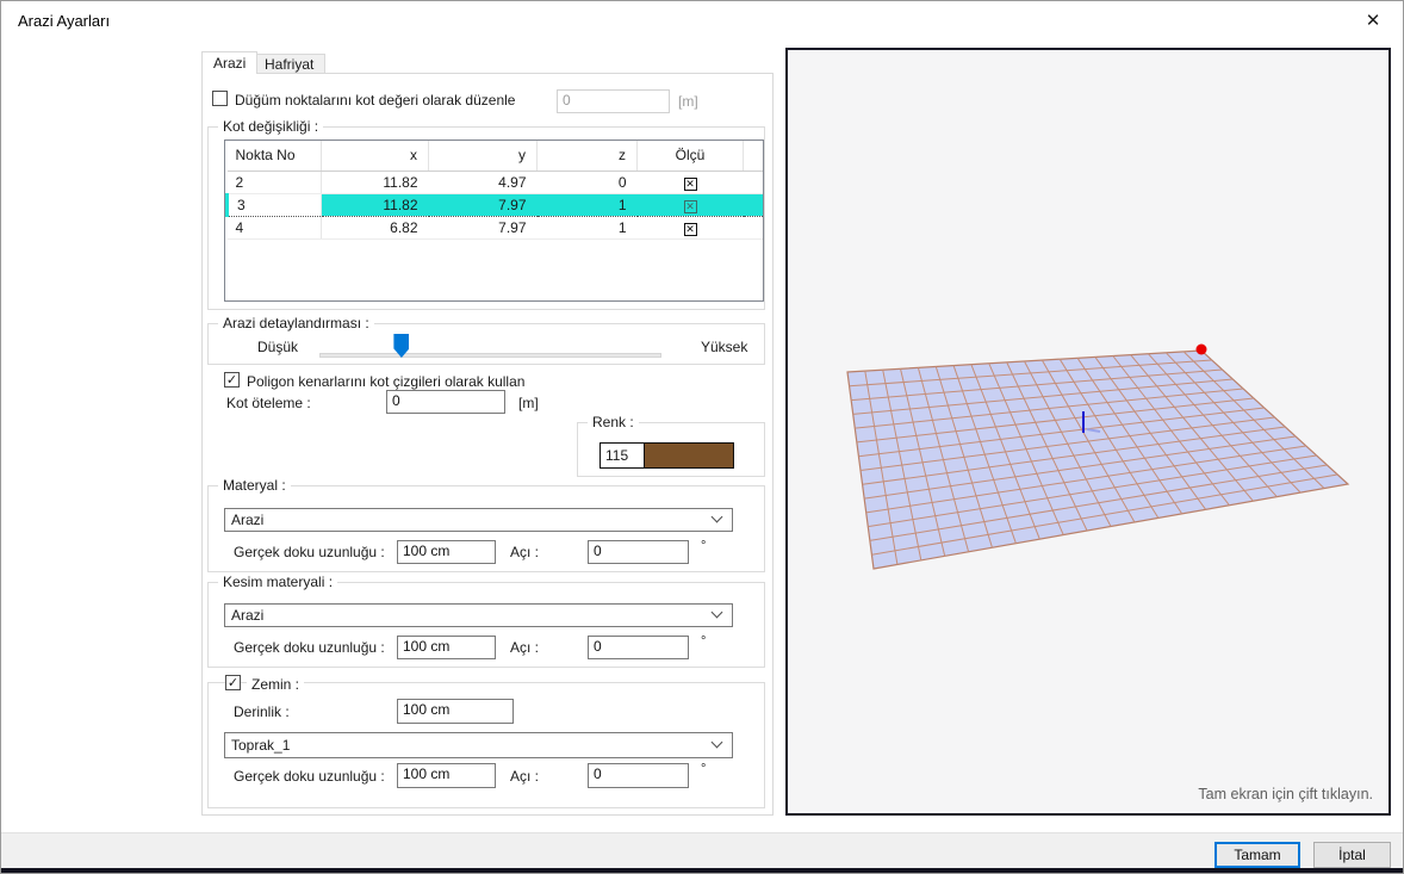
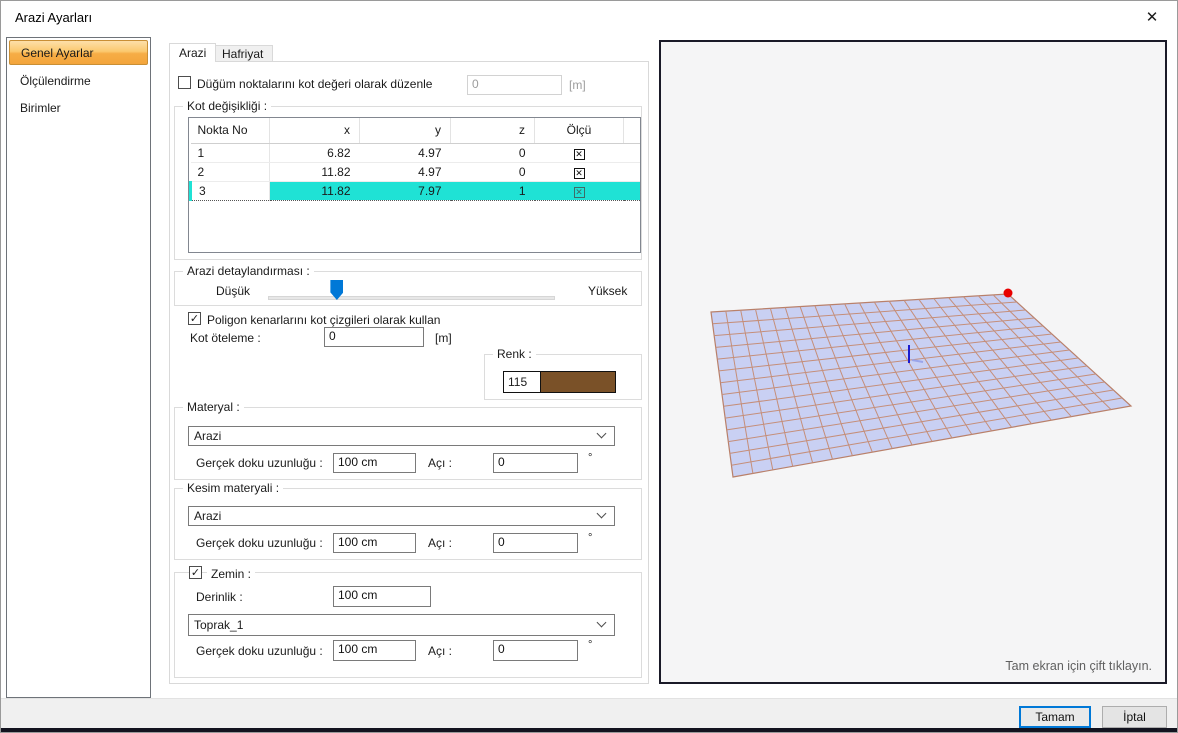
  Arazi Ayarları
  ✕
+ Genel Ayarlar
+ Ölçülendirme
+ Birimler
  Arazi
  Hafriyat
  Düğüm noktalarını kot değeri olarak düzenle
  0
  [m]
  Kot değişikliği :
  Nokta No	x	y	z	Ölçü
+ 1	6.82	4.97	0
  2	11.82	4.97	0
  3	11.82	7.97	1
- 4	6.82	7.97	1
  Arazi detaylandırması :
  Düşük
  Yüksek
  ✓
  Poligon kenarlarını kot çizgileri olarak kullan
  Kot öteleme :
  0
  [m]
  Renk :
  115
  Materyal :
  Arazi
  Gerçek doku uzunluğu :
  100 cm
  Açı :
  0
  °
  Kesim materyali :
  Arazi
  Gerçek doku uzunluğu :
  100 cm
  Açı :
  0
  °
  ✓
  Zemin :
  Derinlik :
  100 cm
  Toprak_1
  Gerçek doku uzunluğu :
  100 cm
  Açı :
  0
  °
  Tam ekran için çift tıklayın.
  Tamam
  İptal
